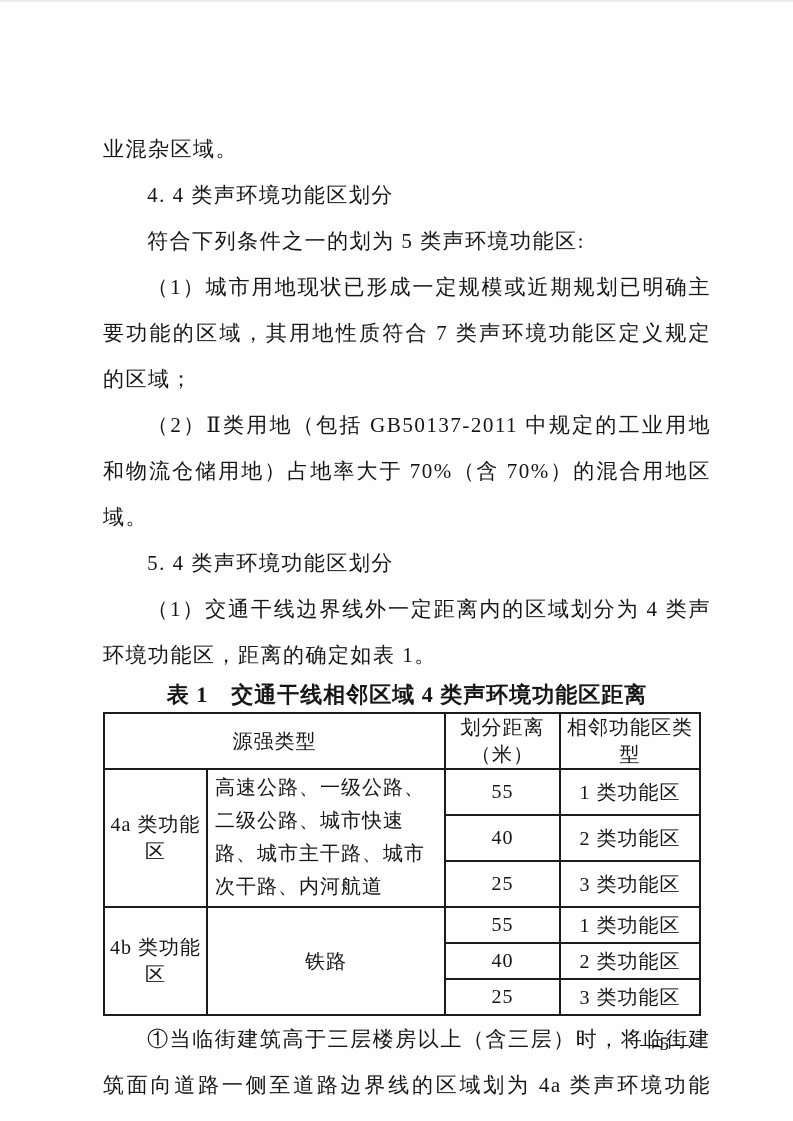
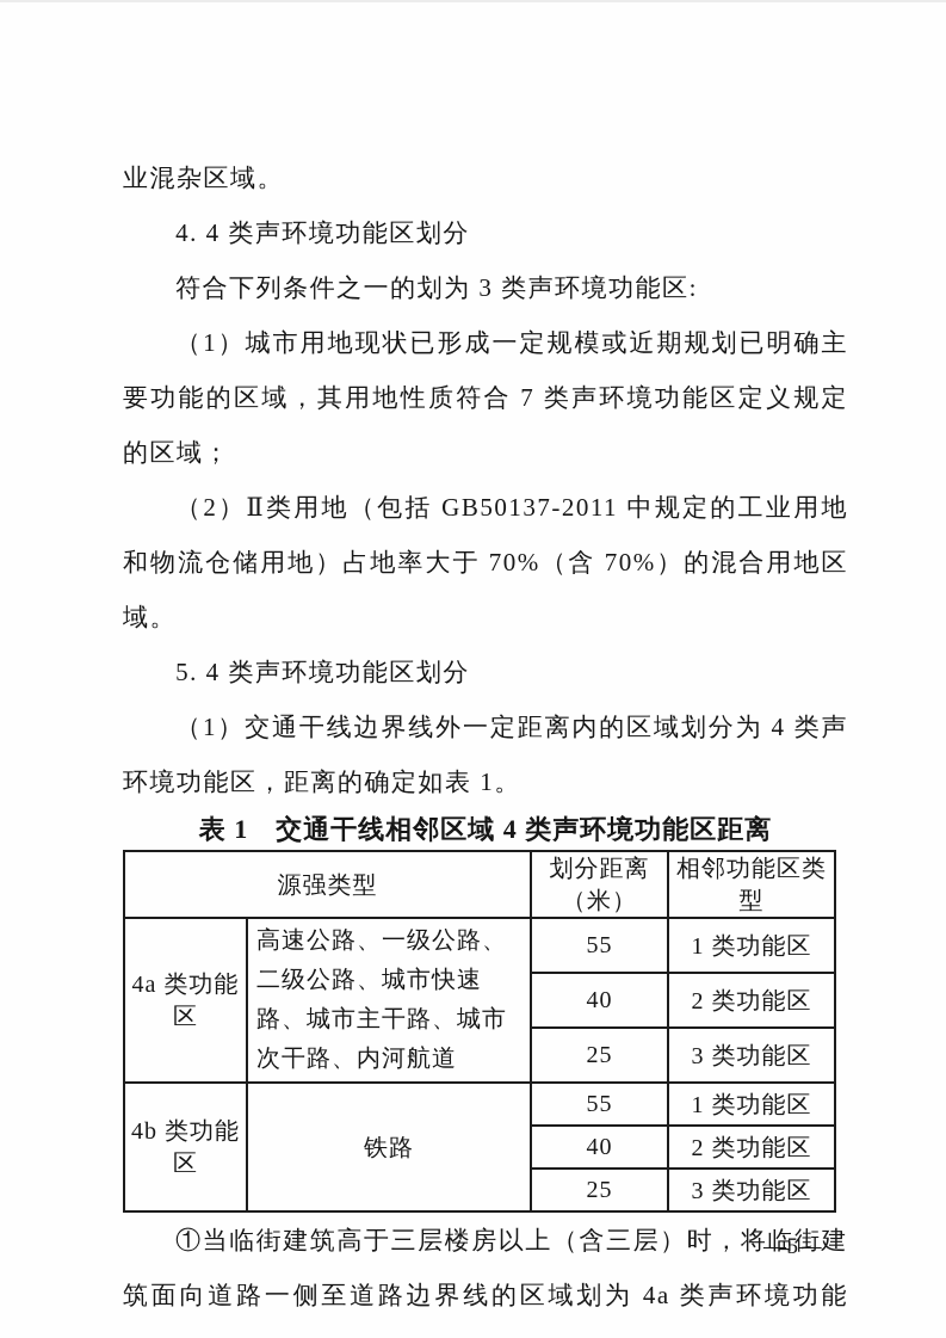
  业混杂区域。
  4. 4 类声环境功能区划分
- 符合下列条件之一的划为 5 类声环境功能区:
+ 符合下列条件之一的划为 3 类声环境功能区:
  （1）城市用地现状已形成一定规模或近期规划已明确主要功能的区域，其用地性质符合 7 类声环境功能区定义规定的区域；
  （2）Ⅱ类用地（包括 GB50137-2011 中规定的工业用地和物流仓储用地）占地率大于 70%（含 70%）的混合用地区域。
  5. 4 类声环境功能区划分
  （1）交通干线边界线外一定距离内的区域划分为 4 类声环境功能区，距离的确定如表 1。
  表 1 交通干线相邻区域 4 类声环境功能区距离
  源强类型	划分距离（米）	相邻功能区类型
  4a 类功能区	高速公路、一级公路、二级公路、城市快速路、城市主干路、城市次干路、内河航道	55	1 类功能区
  40	2 类功能区
  25	3 类功能区
  4b 类功能区	铁路	55	1 类功能区
  40	2 类功能区
  25	3 类功能区
  ①当临街建筑高于三层楼房以上（含三层）时，将临街建筑面向道路一侧至道路边界线的区域划为 4a 类声环境功能
  —5—
